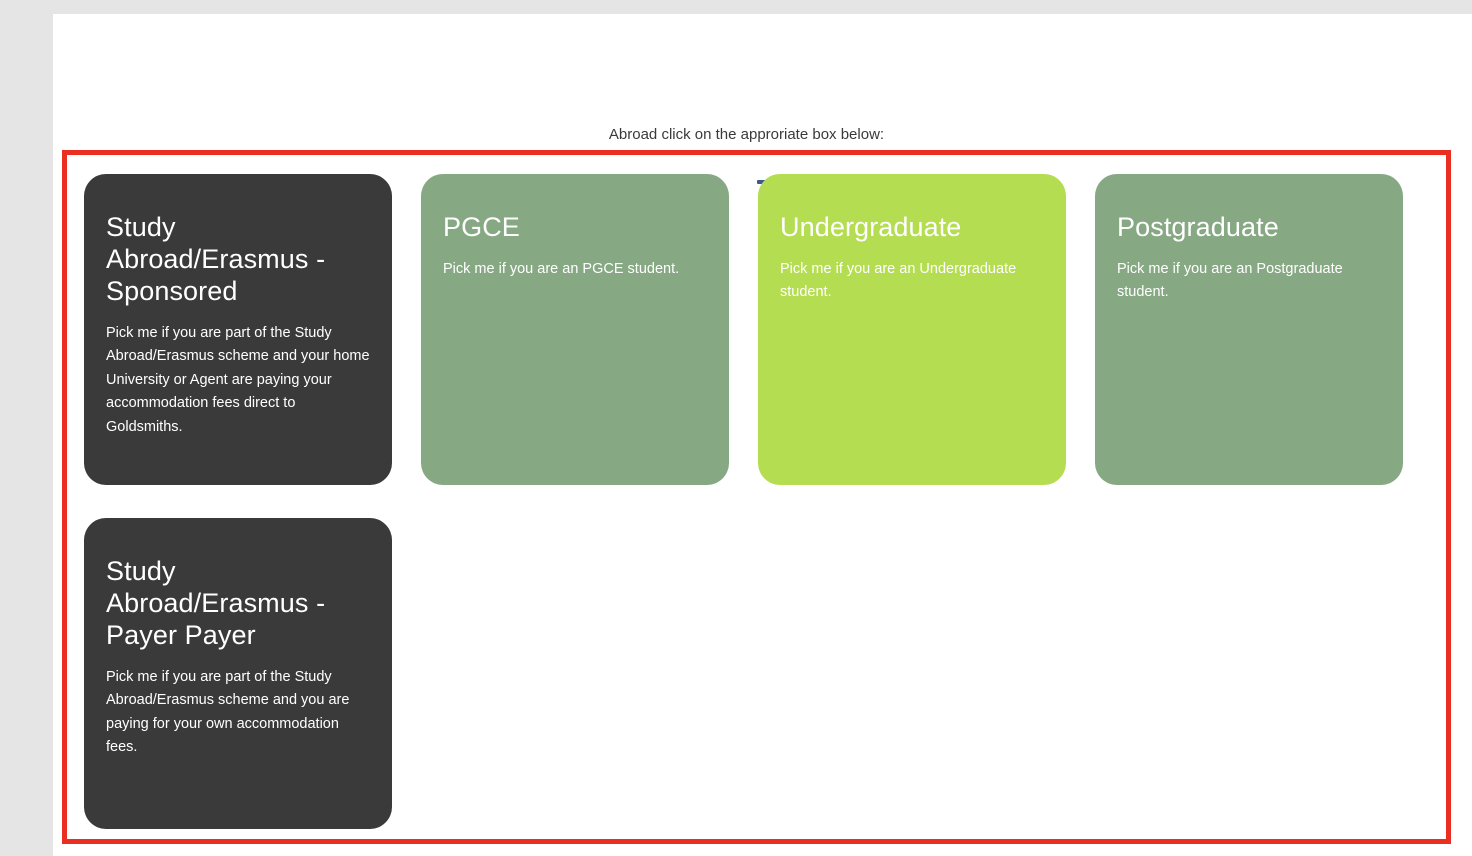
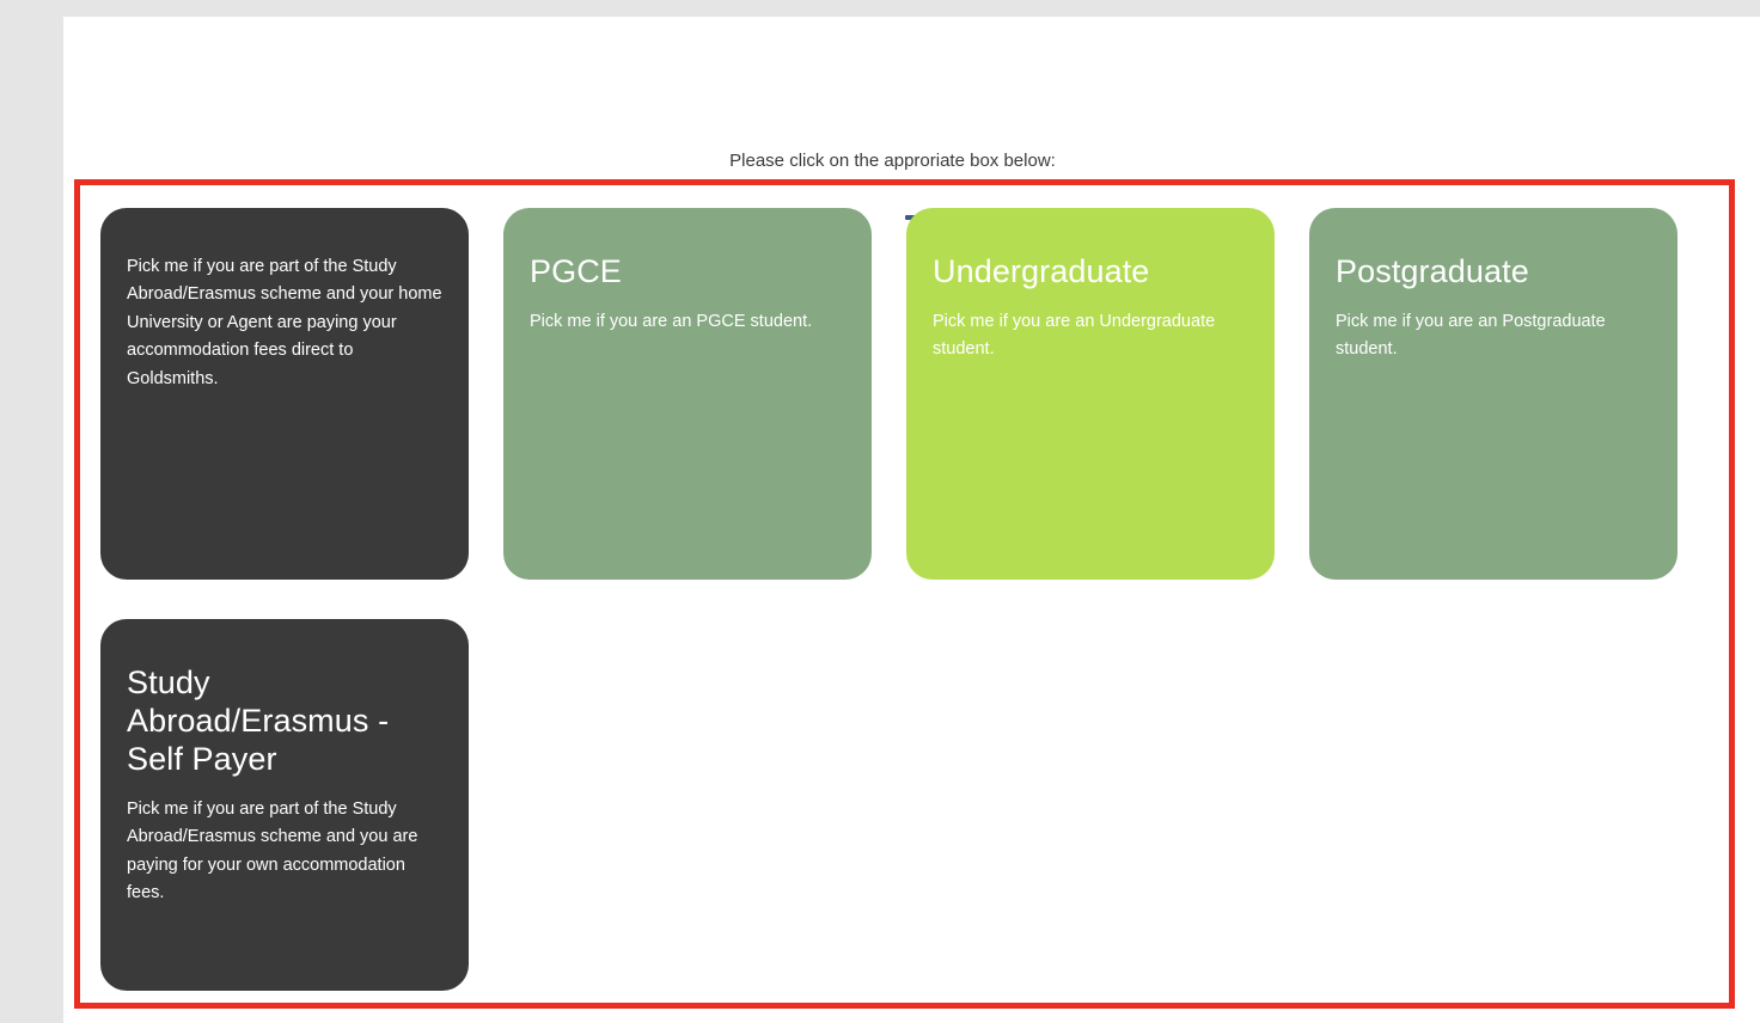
- Abroad click on the approriate box below:
+ Please click on the approriate box below:
- Study Abroad/Erasmus - Sponsored
  Pick me if you are part of the Study Abroad/Erasmus scheme and your home University or Agent are paying your accommodation fees direct to Goldsmiths.
  PGCE
  Pick me if you are an PGCE student.
  Undergraduate
  Pick me if you are an Undergraduate student.
  Postgraduate
  Pick me if you are an Postgraduate student.
- Study Abroad/Erasmus - Payer Payer
+ Study Abroad/Erasmus - Self Payer
  Pick me if you are part of the Study Abroad/Erasmus scheme and you are paying for your own accommodation fees.
